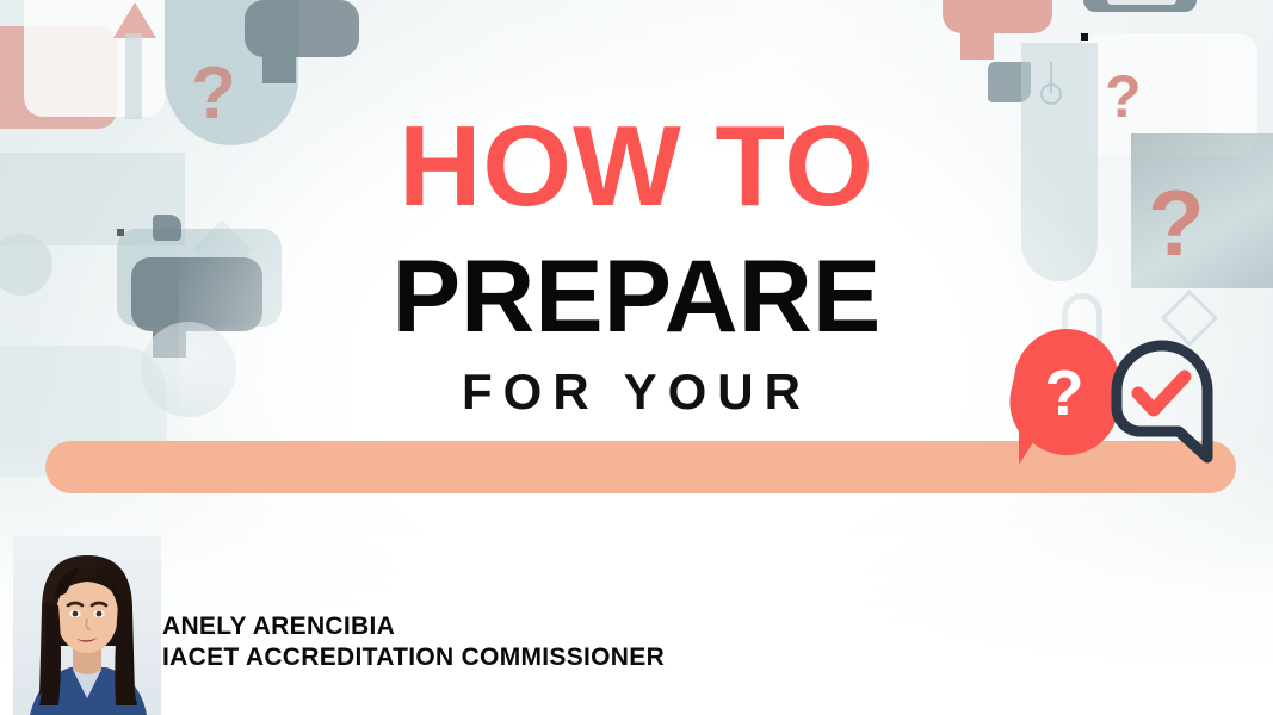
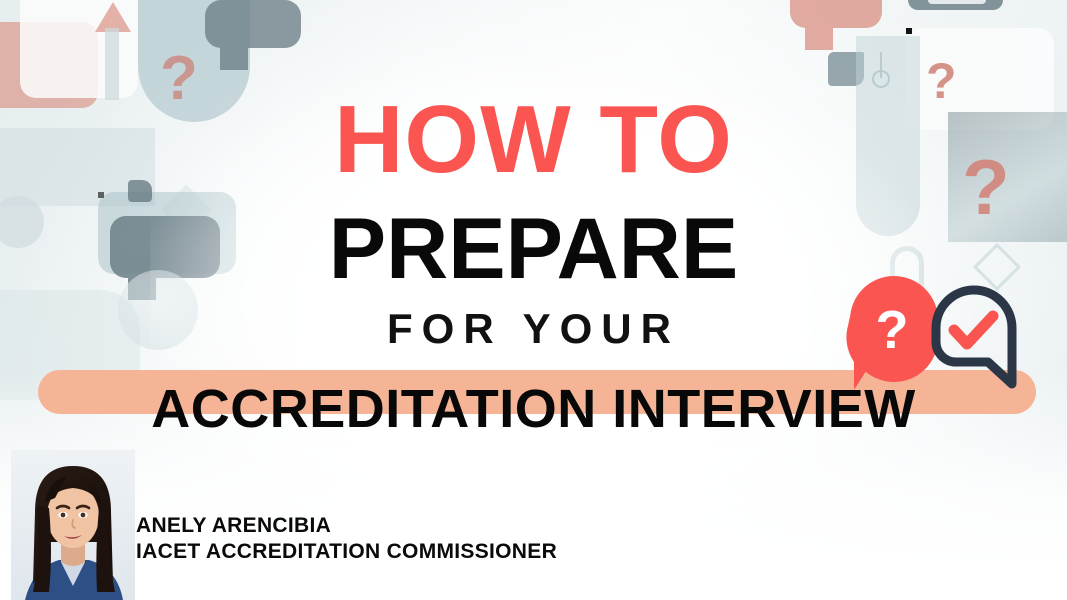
  ?
  ?
  HOW TO
  PREPARE
  FOR YOUR
+ ACCREDITATION INTERVIEW
  ?
  ANELY ARENCIBIA
  IACET ACCREDITATION COMMISSIONER
